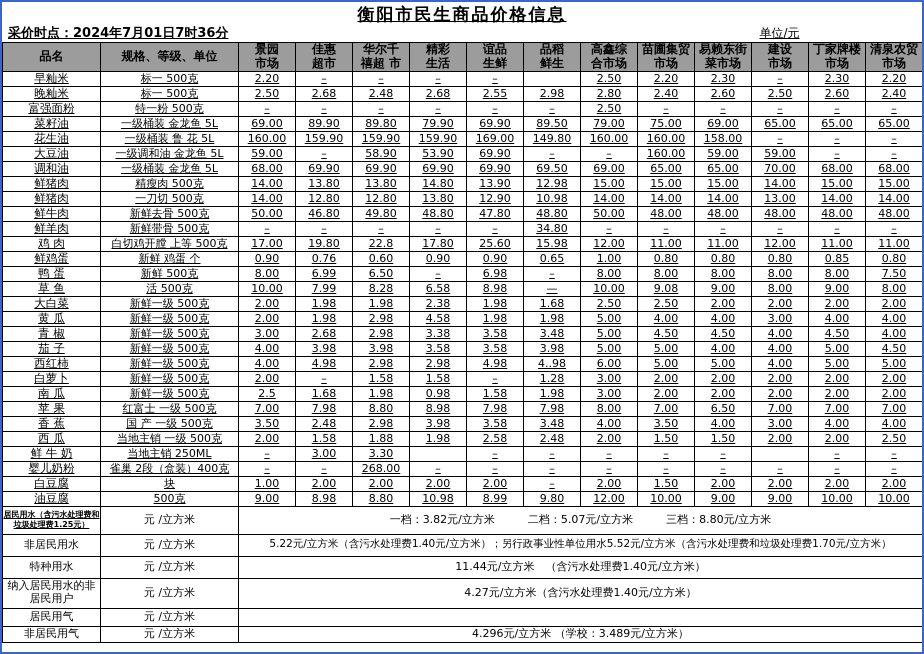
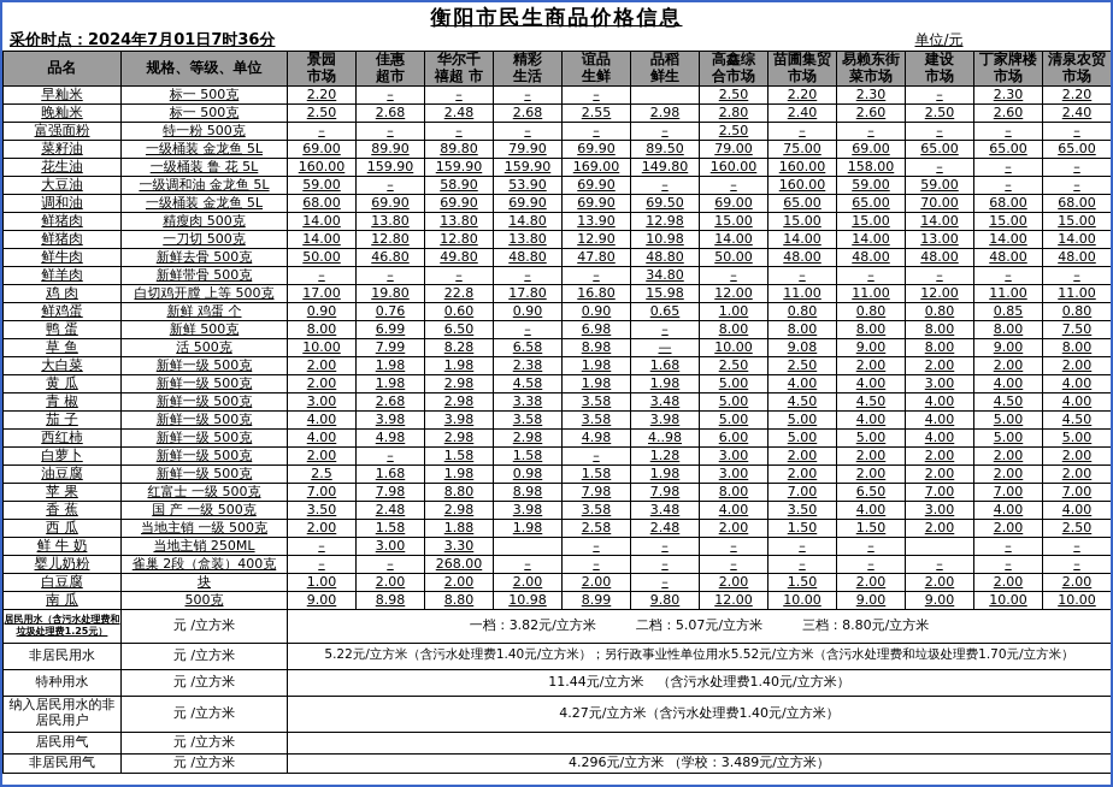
  衡阳市民生商品价格信息
  采价时点：2024年7月01日7时36分
  单位/元
  品名	规格、等级、单位	景园 市场	佳惠 超市	华尔千 禧超 市	精彩 生活	谊品 生鲜	品稻 鲜生	高鑫综 合市场	苗圃集贸 市场	易赖东街 菜市场	建设 市场	丁家牌楼 市场	清泉农贸 市场
  早籼米	标一 500克	2.20	–	–	–	–		2.50	2.20	2.30	–	2.30	2.20
  晚籼米	标一 500克	2.50	2.68	2.48	2.68	2.55	2.98	2.80	2.40	2.60	2.50	2.60	2.40
  富强面粉	特一粉 500克	–	–	–	–	–	–	2.50	–	–	–	–	–
  菜籽油	一级桶装 金龙鱼 5L	69.00	89.90	89.80	79.90	69.90	89.50	79.00	75.00	69.00	65.00	65.00	65.00
  花生油	一级桶装 鲁 花 5L	160.00	159.90	159.90	159.90	169.00	149.80	160.00	160.00	158.00	–	–	–
  大豆油	一级调和油 金龙鱼 5L	59.00	–	58.90	53.90	69.90	–	–	160.00	59.00	59.00	–	–
  调和油	一级桶装 金龙鱼 5L	68.00	69.90	69.90	69.90	69.90	69.50	69.00	65.00	65.00	70.00	68.00	68.00
  鲜猪肉	精瘦肉 500克	14.00	13.80	13.80	14.80	13.90	12.98	15.00	15.00	15.00	14.00	15.00	15.00
  鲜猪肉	一刀切 500克	14.00	12.80	12.80	13.80	12.90	10.98	14.00	14.00	14.00	13.00	14.00	14.00
  鲜牛肉	新鲜去骨 500克	50.00	46.80	49.80	48.80	47.80	48.80	50.00	48.00	48.00	48.00	48.00	48.00
  鲜羊肉	新鲜带骨 500克	–	–	–	–	–	34.80	–	–	–	–	–	–
- 鸡 肉	白切鸡开膛 上等 500克	17.00	19.80	22.8	17.80	25.60	15.98	12.00	11.00	11.00	12.00	11.00	11.00
+ 鸡 肉	白切鸡开膛 上等 500克	17.00	19.80	22.8	17.80	16.80	15.98	12.00	11.00	11.00	12.00	11.00	11.00
  鲜鸡蛋	新鲜 鸡蛋 个	0.90	0.76	0.60	0.90	0.90	0.65	1.00	0.80	0.80	0.80	0.85	0.80
  鸭 蛋	新鲜 500克	8.00	6.99	6.50	–	6.98	–	8.00	8.00	8.00	8.00	8.00	7.50
  草 鱼	活 500克	10.00	7.99	8.28	6.58	8.98	—	10.00	9.08	9.00	8.00	9.00	8.00
  大白菜	新鲜一级 500克	2.00	1.98	1.98	2.38	1.98	1.68	2.50	2.50	2.00	2.00	2.00	2.00
  黄 瓜	新鲜一级 500克	2.00	1.98	2.98	4.58	1.98	1.98	5.00	4.00	4.00	3.00	4.00	4.00
  青 椒	新鲜一级 500克	3.00	2.68	2.98	3.38	3.58	3.48	5.00	4.50	4.50	4.00	4.50	4.00
  茄 子	新鲜一级 500克	4.00	3.98	3.98	3.58	3.58	3.98	5.00	5.00	4.00	4.00	5.00	4.50
  西红柿	新鲜一级 500克	4.00	4.98	2.98	2.98	4.98	4..98	6.00	5.00	5.00	4.00	5.00	5.00
  白萝卜	新鲜一级 500克	2.00	–	1.58	1.58	–	1.28	3.00	2.00	2.00	2.00	2.00	2.00
- 南 瓜	新鲜一级 500克	2.5	1.68	1.98	0.98	1.58	1.98	3.00	2.00	2.00	2.00	2.00	2.00
+ 油豆腐	新鲜一级 500克	2.5	1.68	1.98	0.98	1.58	1.98	3.00	2.00	2.00	2.00	2.00	2.00
  苹 果	红富士 一级 500克	7.00	7.98	8.80	8.98	7.98	7.98	8.00	7.00	6.50	7.00	7.00	7.00
  香 蕉	国 产 一级 500克	3.50	2.48	2.98	3.98	3.58	3.48	4.00	3.50	4.00	3.00	4.00	4.00
  西 瓜	当地主销 一级 500克	2.00	1.58	1.88	1.98	2.58	2.48	2.00	1.50	1.50	2.00	2.00	2.50
  鲜 牛 奶	当地主销 250ML	–	3.00	3.30		–	–	–	–	–		–	–
  婴儿奶粉	雀巢 2段（盒装）400克	–	–	268.00	–	–	–	–	–	–	–	–	–
  白豆腐	块	1.00	2.00	2.00	2.00	2.00	–	2.00	1.50	2.00	2.00	2.00	2.00
- 油豆腐	500克	9.00	8.98	8.80	10.98	8.99	9.80	12.00	10.00	9.00	9.00	10.00	10.00
+ 南 瓜	500克	9.00	8.98	8.80	10.98	8.99	9.80	12.00	10.00	9.00	9.00	10.00	10.00
  居民用水（含污水处理费和 垃圾处理费1.25元）	元 /立方米	一档：3.82元/立方米 二档：5.07元/立方米 三档：8.80元/立方米
  非居民用水	元 /立方米	5.22元/立方米（含污水处理费1.40元/立方米）；另行政事业性单位用水5.52元/立方米（含污水处理费和垃圾处理费1.70元/立方米）
  特种用水	元 /立方米	11.44元/立方米 （含污水处理费1.40元/立方米）
  纳入居民用水的非 居民用户	元 /立方米	4.27元/立方米（含污水处理费1.40元/立方米）
  居民用气	元 /立方米
  非居民用气	元 /立方米	4.296元/立方米 （学校：3.489元/立方米）
